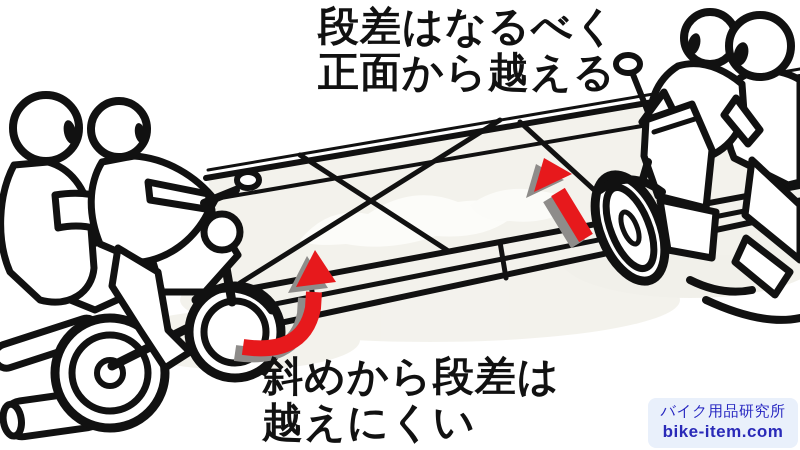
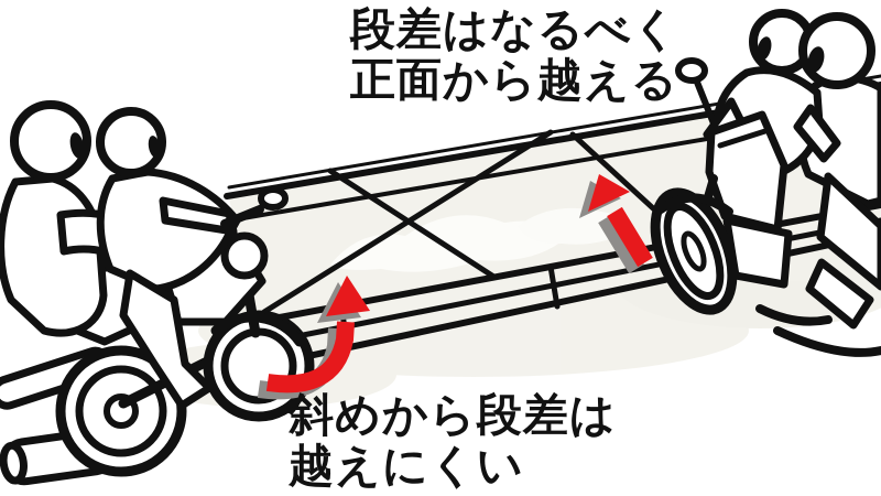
  段差はなるべく
  正面から越える
  斜めから段差は
  越えにくい
- バイク用品研究所
- bike-item.com
